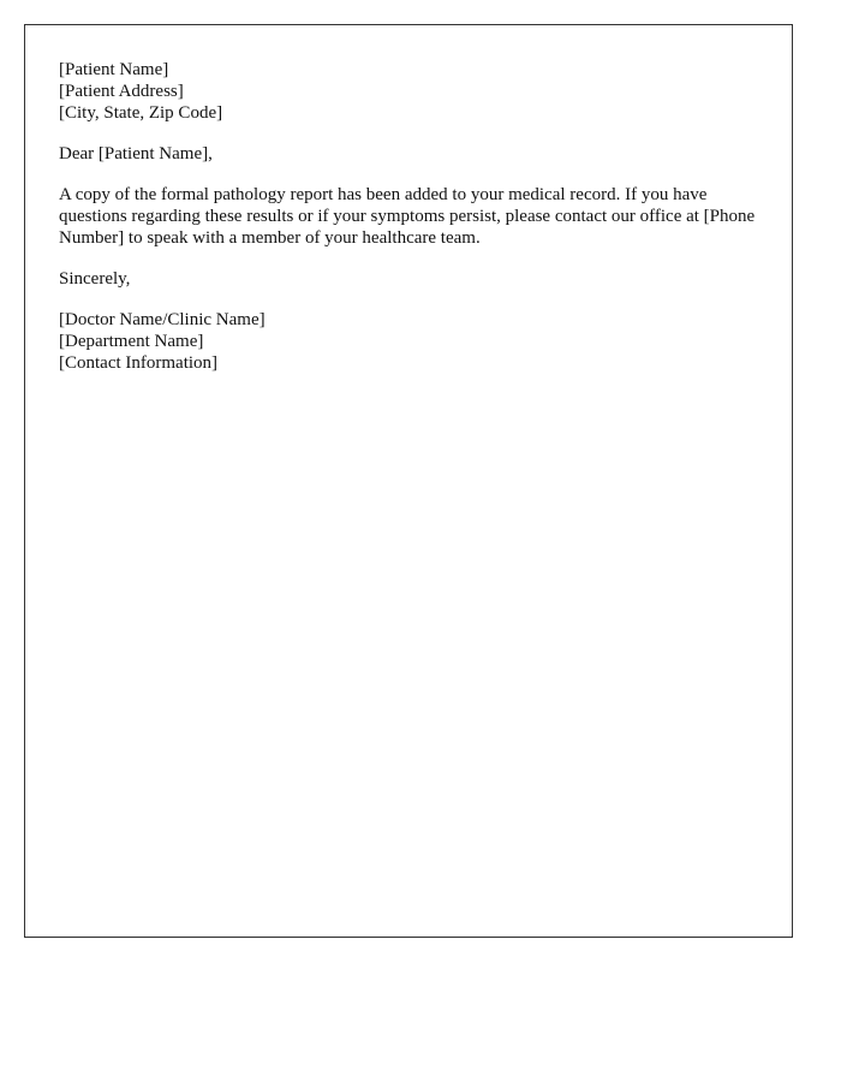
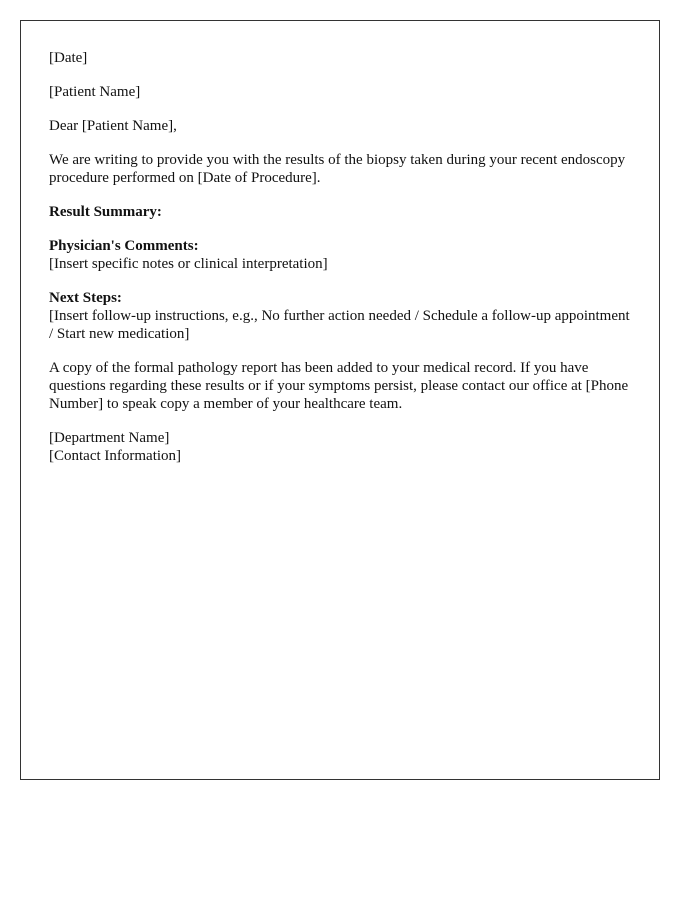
+ [Date]
  [Patient Name]
- [Patient Address]
- [City, State, Zip Code]
  Dear [Patient Name],
+ We are writing to provide you with the results of the biopsy taken during your recent endoscopy procedure performed on [Date of Procedure].
+ Result Summary:
+ Physician's Comments:
+ [Insert specific notes or clinical interpretation]
+ Next Steps:
+ [Insert follow-up instructions, e.g., No further action needed / Schedule a follow-up appointment / Start new medication]
- A copy of the formal pathology report has been added to your medical record. If you have questions regarding these results or if your symptoms persist, please contact our office at [Phone Number] to speak with a member of your healthcare team.
+ A copy of the formal pathology report has been added to your medical record. If you have questions regarding these results or if your symptoms persist, please contact our office at [Phone Number] to speak copy a member of your healthcare team.
- Sincerely,
- [Doctor Name/Clinic Name]
  [Department Name]
  [Contact Information]
